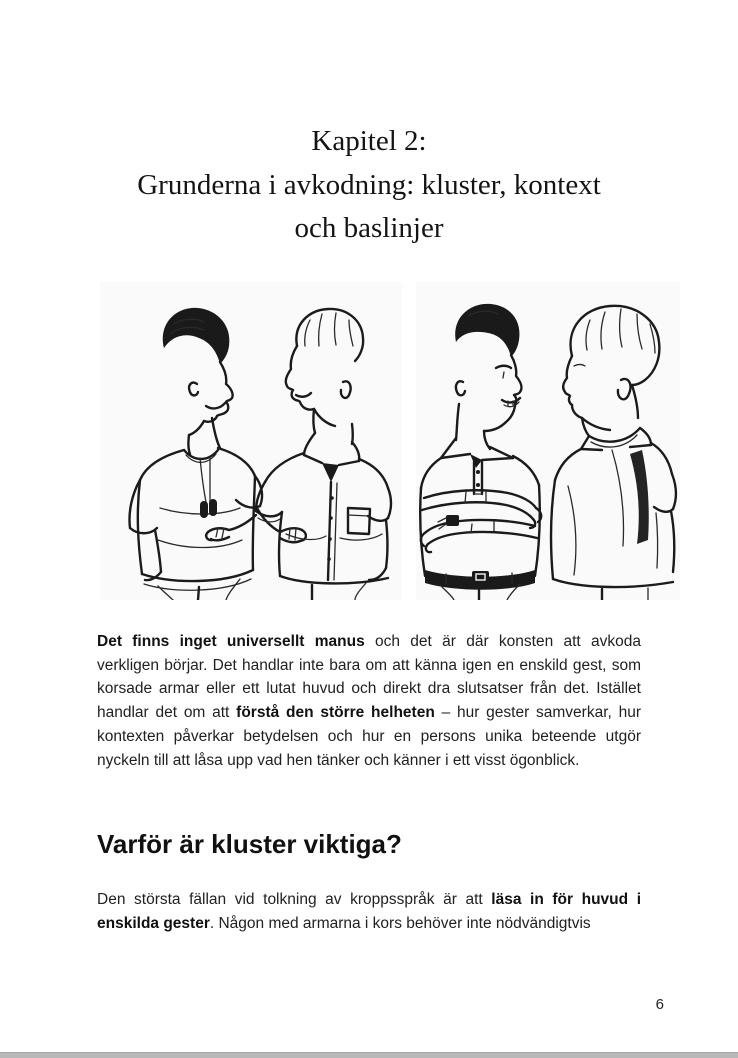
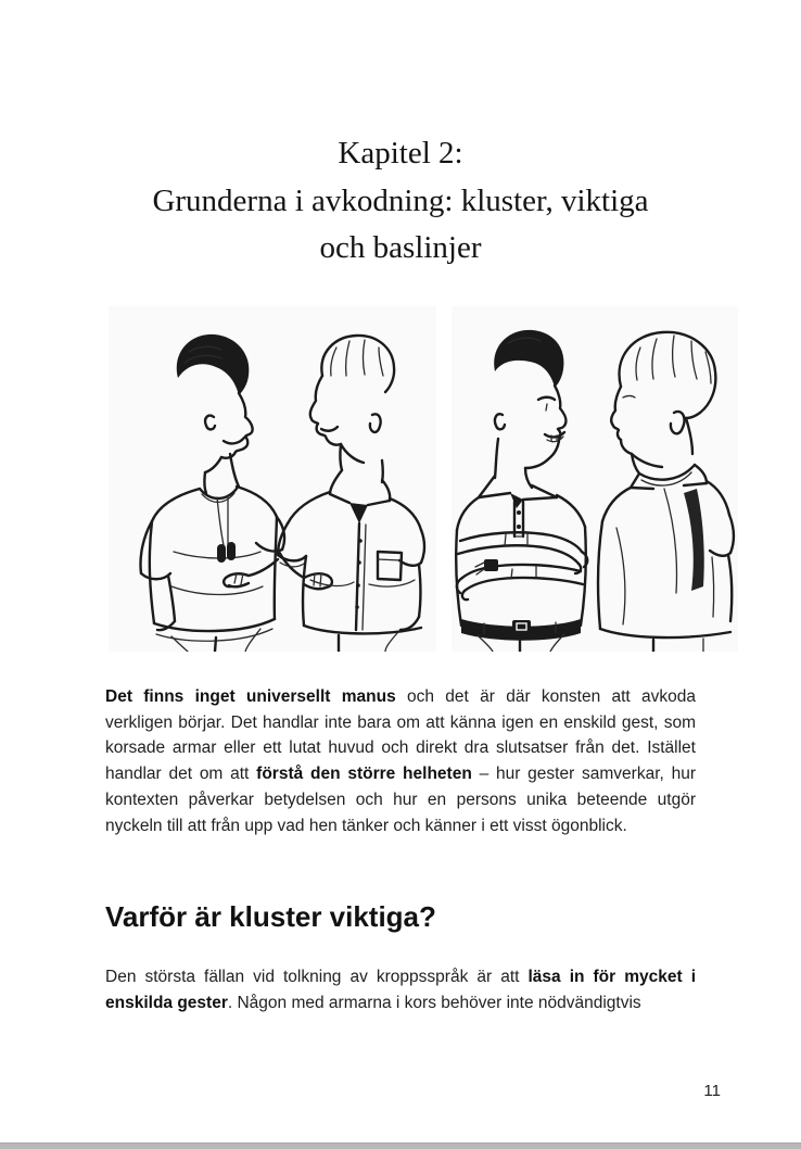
  Kapitel 2:
- Grunderna i avkodning: kluster, kontext
+ Grunderna i avkodning: kluster, viktiga
  och baslinjer
- Det finns inget universellt manus och det är där konsten att avkoda verkligen börjar. Det handlar inte bara om att känna igen en enskild gest, som korsade armar eller ett lutat huvud och direkt dra slutsatser från det. Istället handlar det om att förstå den större helheten – hur gester samverkar, hur kontexten påverkar betydelsen och hur en persons unika beteende utgör nyckeln till att låsa upp vad hen tänker och känner i ett visst ögonblick.
+ Det finns inget universellt manus och det är där konsten att avkoda verkligen börjar. Det handlar inte bara om att känna igen en enskild gest, som korsade armar eller ett lutat huvud och direkt dra slutsatser från det. Istället handlar det om att förstå den större helheten – hur gester samverkar, hur kontexten påverkar betydelsen och hur en persons unika beteende utgör nyckeln till att från upp vad hen tänker och känner i ett visst ögonblick.
  Varför är kluster viktiga?
- Den största fällan vid tolkning av kroppsspråk är att läsa in för huvud i enskilda gester. Någon med armarna i kors behöver inte nödvändigtvis
+ Den största fällan vid tolkning av kroppsspråk är att läsa in för mycket i enskilda gester. Någon med armarna i kors behöver inte nödvändigtvis
- 6
+ 11
